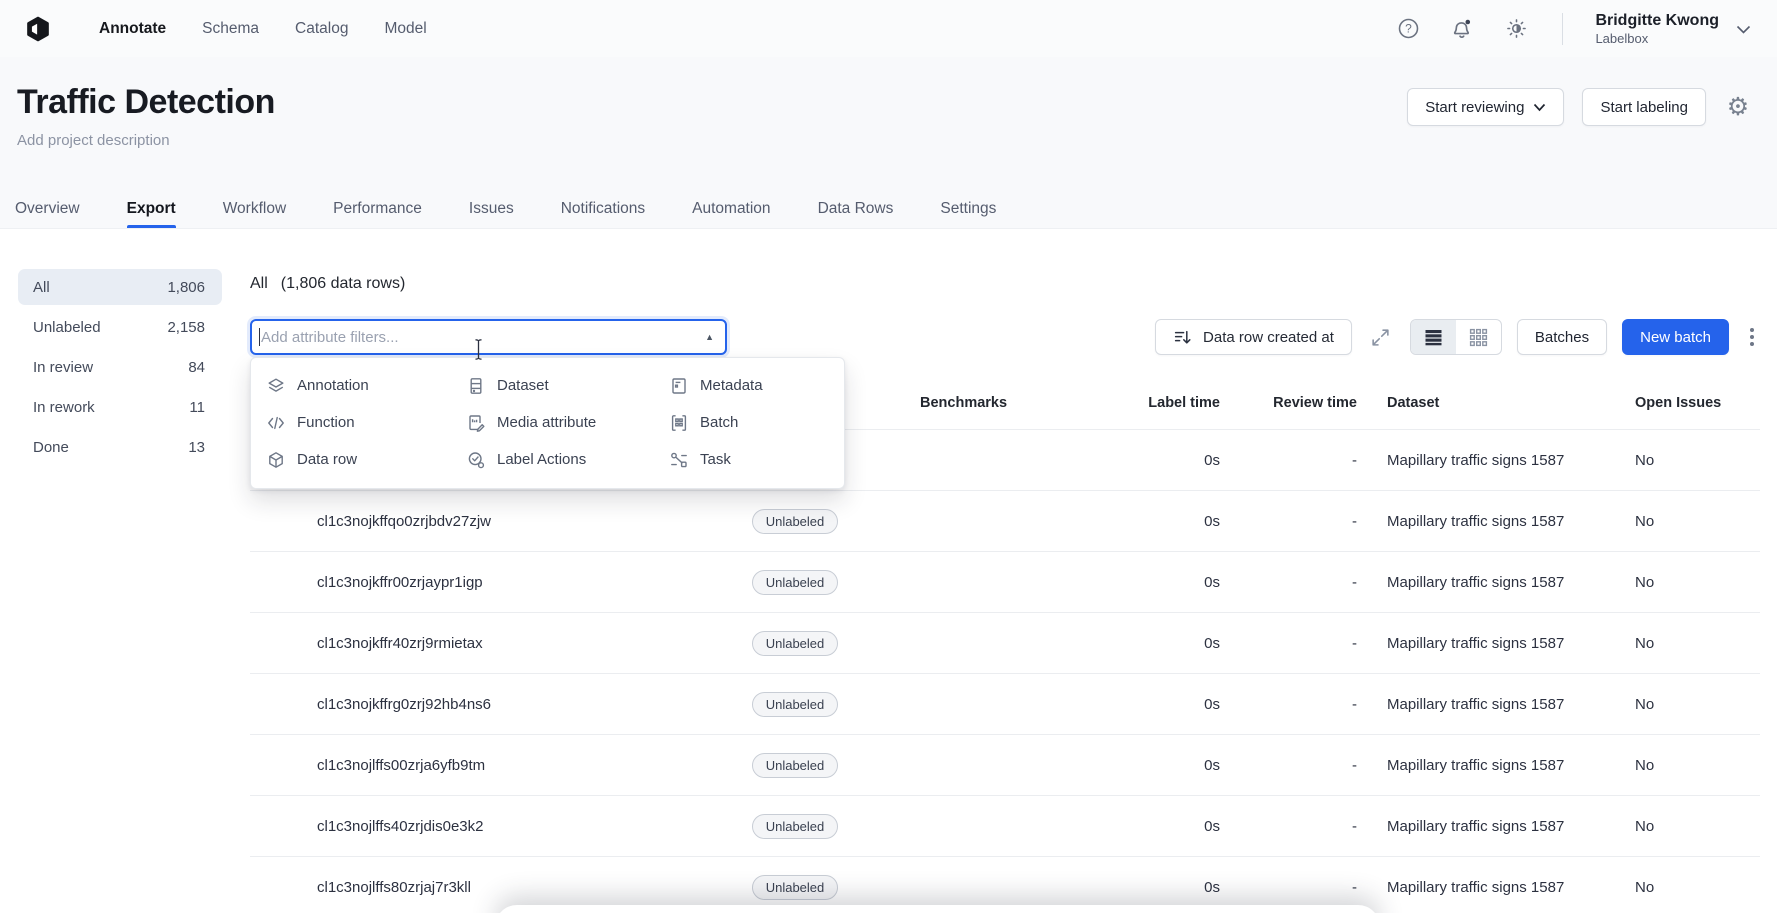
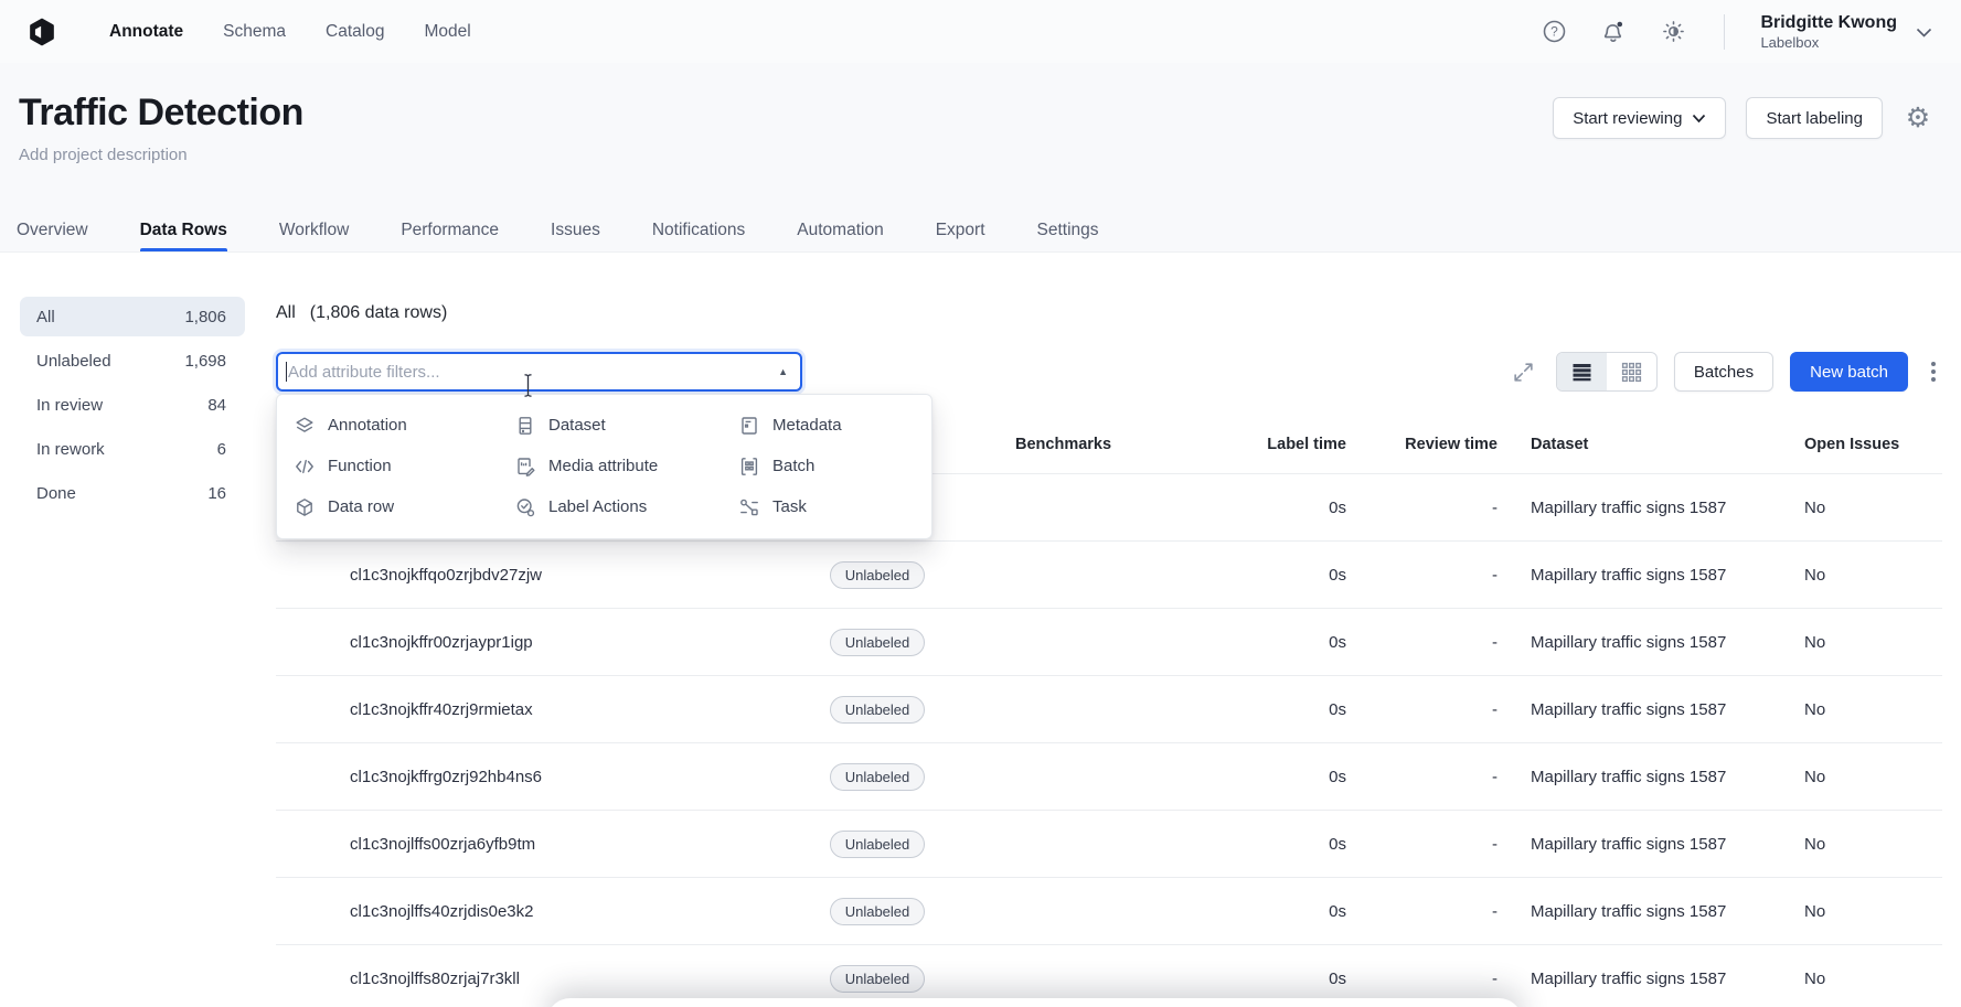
  Annotate
  Schema
  Catalog
  Model
  ?
  Bridgitte Kwong
  Labelbox
  Traffic Detection
  Add project description
  Start reviewing
  Start labeling
  ⚙
  Overview
- Export
+ Data Rows
  Workflow
  Performance
  Issues
  Notifications
  Automation
- Data Rows
+ Export
  Settings
  All
  1,806
  Unlabeled
- 2,158
+ 1,698
  In review
  84
  In rework
- 11
+ 6
  Done
- 13
+ 16
  All (1,806 data rows)
  Add attribute filters...
  ▲
  Annotation
  Dataset
  Metadata
  Function
  Media attribute
  Batch
  Data row
  Label Actions
  Task
- Data row created at
  Batches
  New batch
  Benchmarks
  Label time
  Review time
  Dataset
  Open Issues
  0s
  -
  Mapillary traffic signs 1587
  No
  cl1c3nojkffqo0zrjbdv27zjw
  Unlabeled
  0s
  -
  Mapillary traffic signs 1587
  No
  cl1c3nojkffr00zrjaypr1igp
  Unlabeled
  0s
  -
  Mapillary traffic signs 1587
  No
  cl1c3nojkffr40zrj9rmietax
  Unlabeled
  0s
  -
  Mapillary traffic signs 1587
  No
  cl1c3nojkffrg0zrj92hb4ns6
  Unlabeled
  0s
  -
  Mapillary traffic signs 1587
  No
  cl1c3nojlffs00zrja6yfb9tm
  Unlabeled
  0s
  -
  Mapillary traffic signs 1587
  No
  cl1c3nojlffs40zrjdis0e3k2
  Unlabeled
  0s
  -
  Mapillary traffic signs 1587
  No
  cl1c3nojlffs80zrjaj7r3kll
  Unlabeled
  0s
  -
  Mapillary traffic signs 1587
  No
